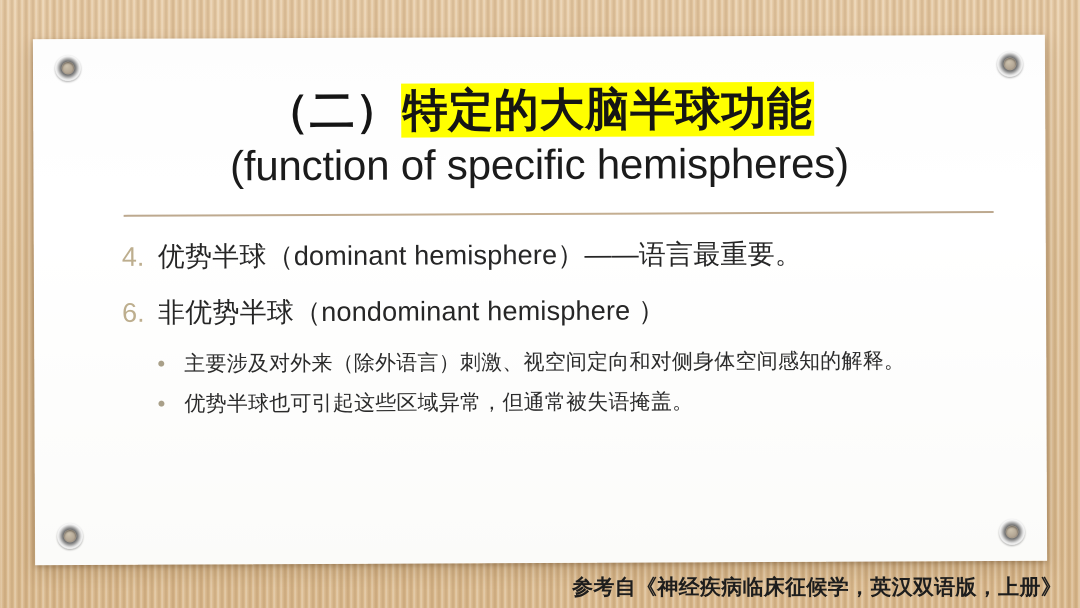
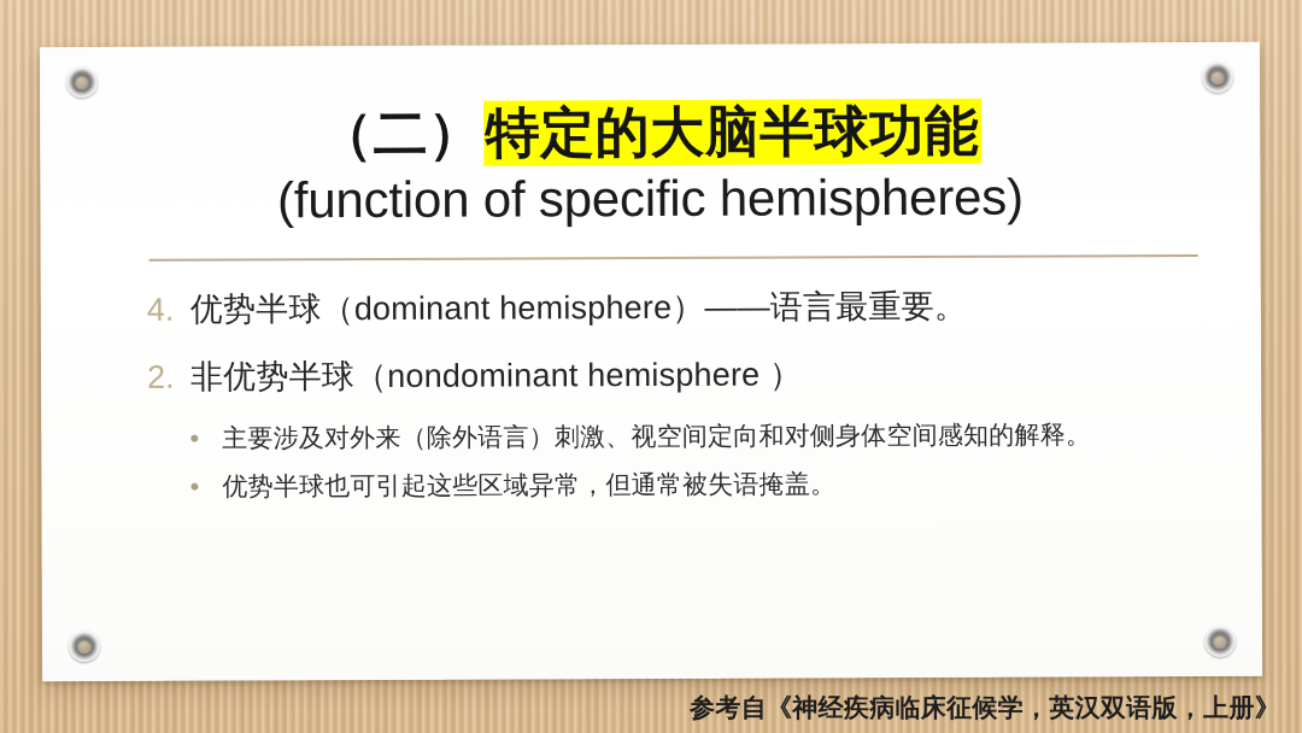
  （二）特定的大脑半球功能
  (function of specific hemispheres)
  4.
  优势半球（dominant hemisphere）——语言最重要。
- 6.
+ 2.
  非优势半球（nondominant hemisphere ）
  主要涉及对外来（除外语言）刺激、视空间定向和对侧身体空间感知的解释。
  优势半球也可引起这些区域异常，但通常被失语掩盖。
  参考自《神经疾病临床征候学，英汉双语版，上册》
